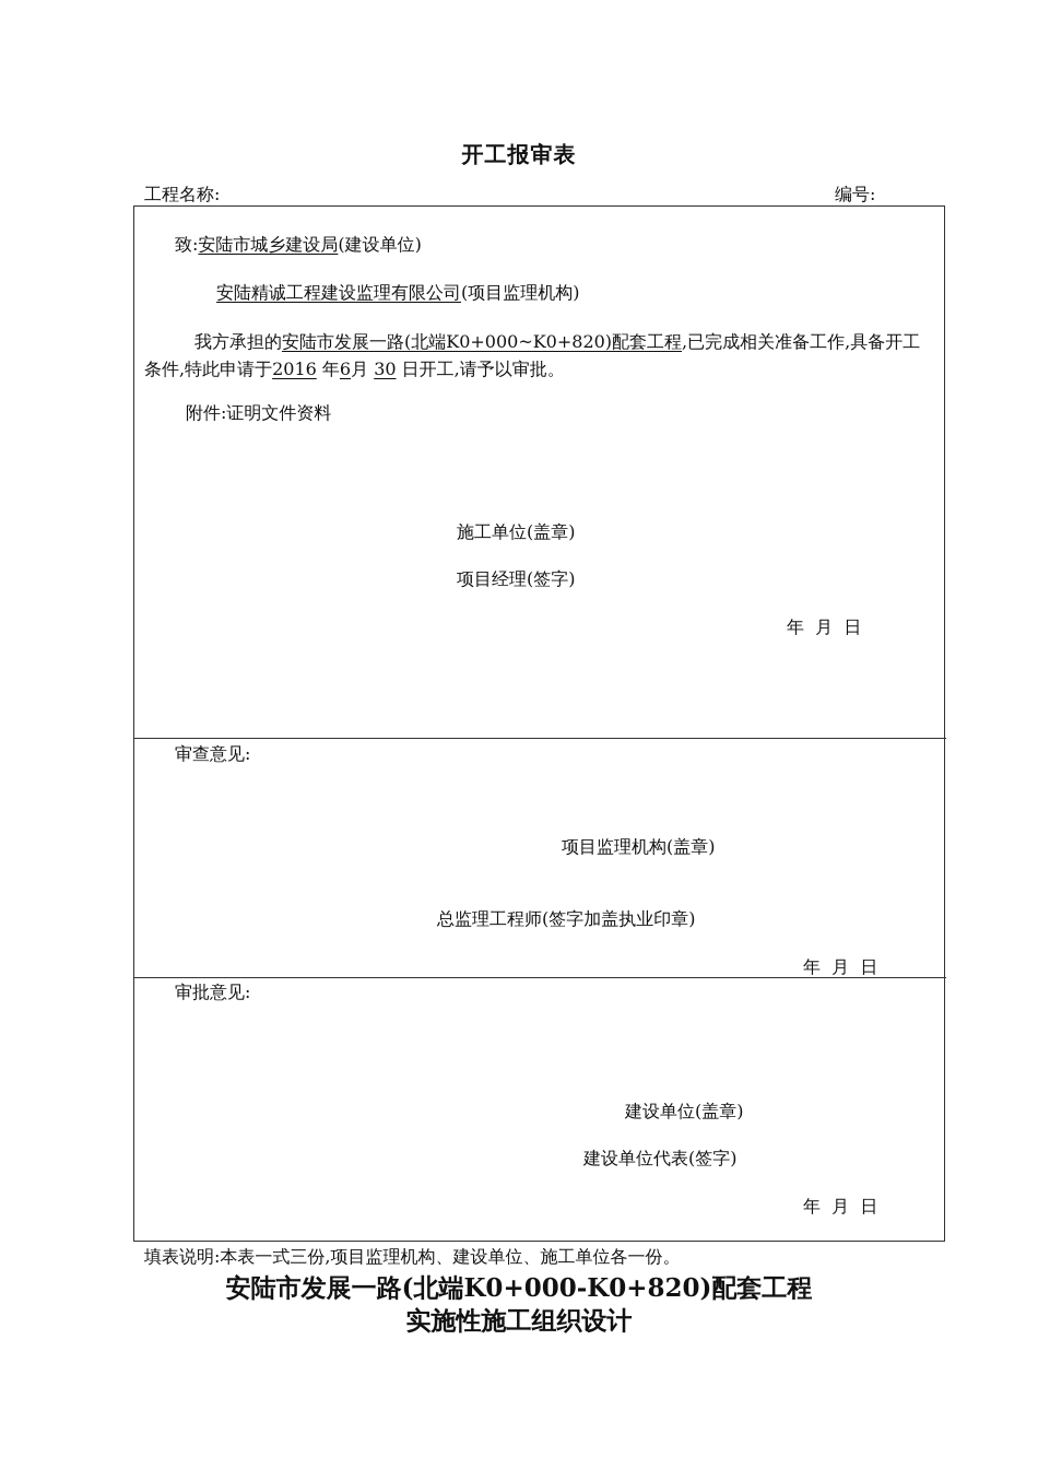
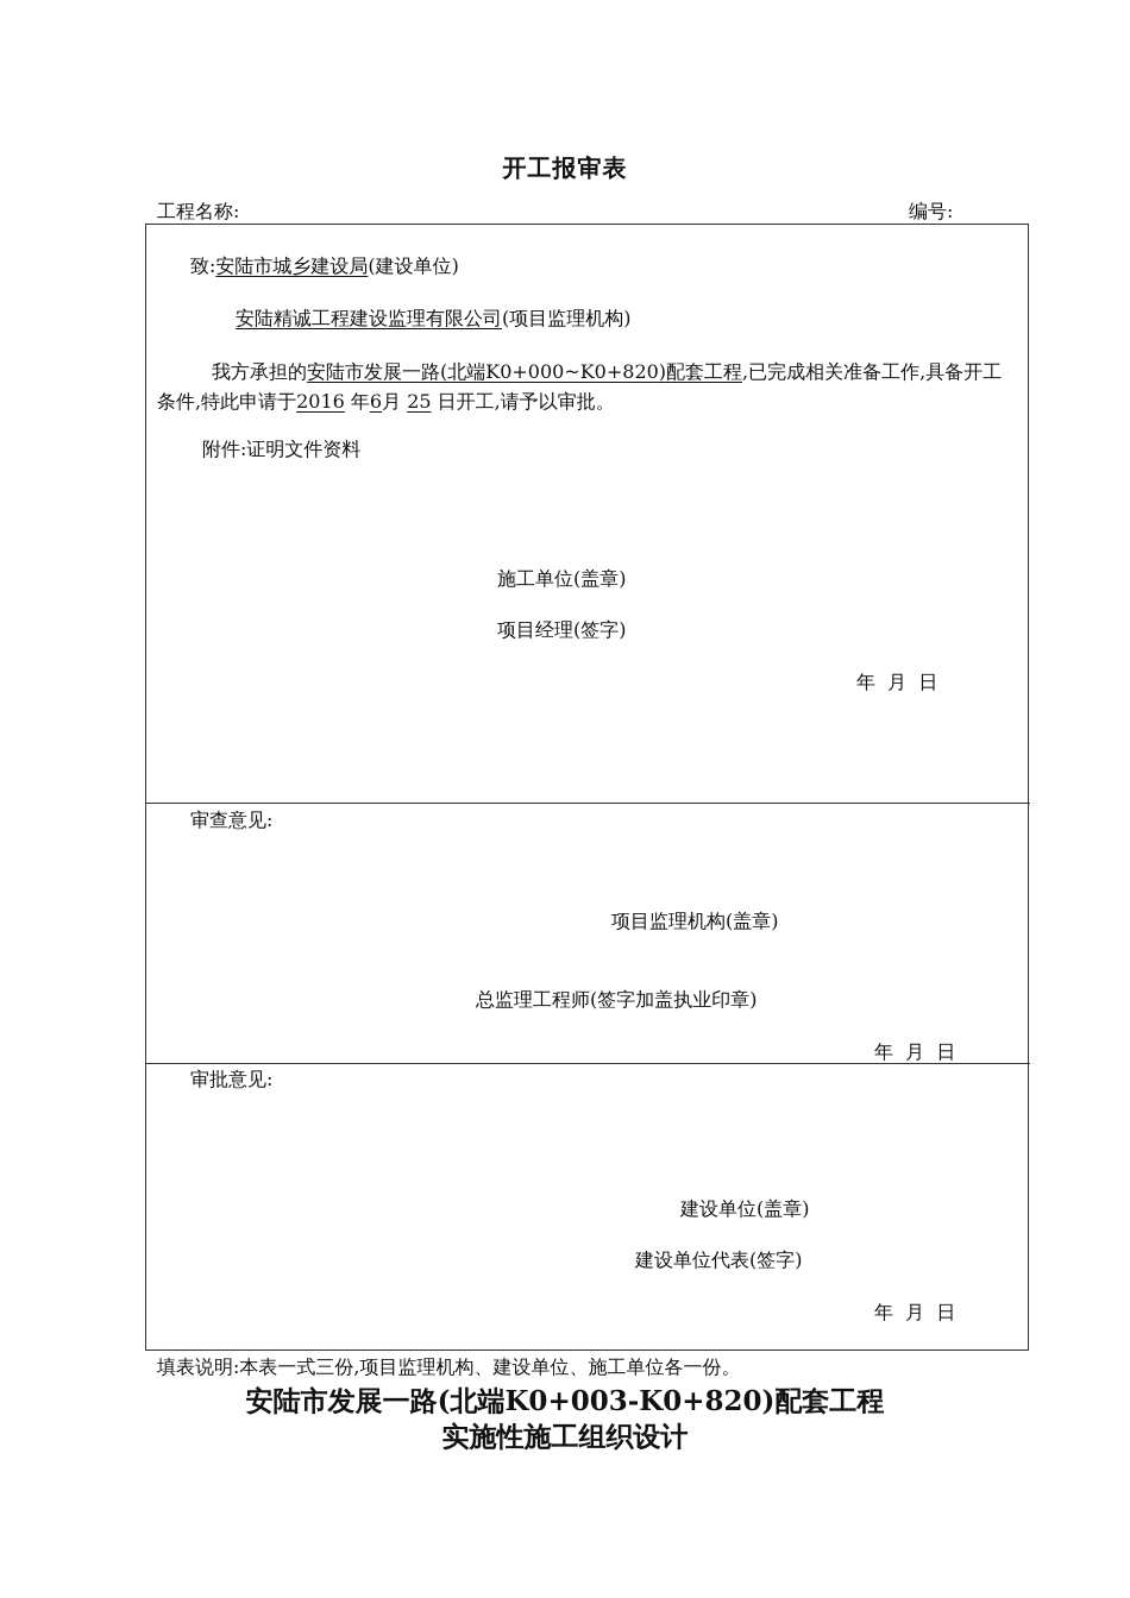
  开工报审表
  工程名称:
  编号:
  致:安陆市城乡建设局(建设单位)
  安陆精诚工程建设监理有限公司(项目监理机构)
- 我方承担的安陆市发展一路(北端K0+000~K0+820)配套工程,已完成相关准备工作,具备开工条件,特此申请于2016 年6月 30 日开工,请予以审批。
+ 我方承担的安陆市发展一路(北端K0+000~K0+820)配套工程,已完成相关准备工作,具备开工条件,特此申请于2016 年6月 25 日开工,请予以审批。
  附件:证明文件资料
  施工单位(盖章)
  项目经理(签字)
  年 月 日
  审查意见:
  项目监理机构(盖章)
  总监理工程师(签字加盖执业印章)
  年 月 日
  审批意见:
  建设单位(盖章)
  建设单位代表(签字)
  年 月 日
  填表说明:本表一式三份,项目监理机构、建设单位、施工单位各一份。
- 安陆市发展一路(北端K0+000-K0+820)配套工程
+ 安陆市发展一路(北端K0+003-K0+820)配套工程
  实施性施工组织设计
